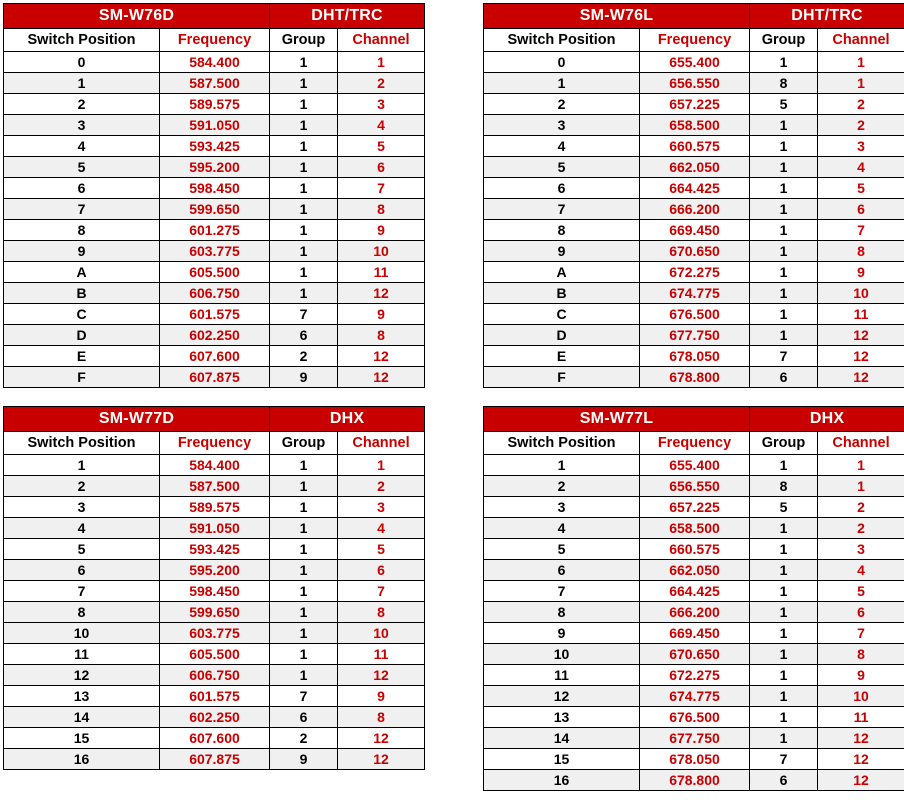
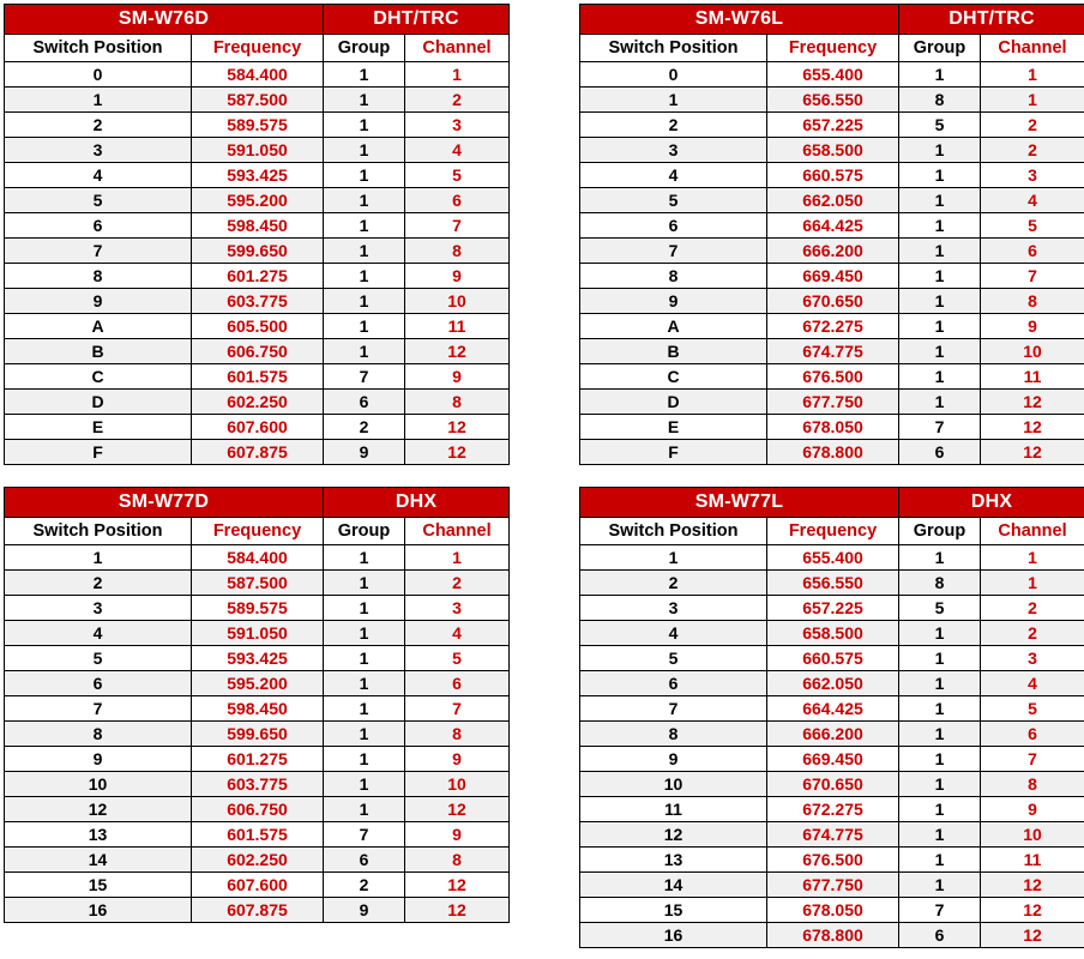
  SM-W76D	DHT/TRC
  Switch Position	Frequency	Group	Channel
  0	584.400	1	1
  1	587.500	1	2
  2	589.575	1	3
  3	591.050	1	4
  4	593.425	1	5
  5	595.200	1	6
  6	598.450	1	7
  7	599.650	1	8
  8	601.275	1	9
  9	603.775	1	10
  A	605.500	1	11
  B	606.750	1	12
  C	601.575	7	9
  D	602.250	6	8
  E	607.600	2	12
  F	607.875	9	12
  SM-W76L	DHT/TRC
  Switch Position	Frequency	Group	Channel
  0	655.400	1	1
  1	656.550	8	1
  2	657.225	5	2
  3	658.500	1	2
  4	660.575	1	3
  5	662.050	1	4
  6	664.425	1	5
  7	666.200	1	6
  8	669.450	1	7
  9	670.650	1	8
  A	672.275	1	9
  B	674.775	1	10
  C	676.500	1	11
  D	677.750	1	12
  E	678.050	7	12
  F	678.800	6	12
  SM-W77D	DHX
  Switch Position	Frequency	Group	Channel
  1	584.400	1	1
  2	587.500	1	2
  3	589.575	1	3
  4	591.050	1	4
  5	593.425	1	5
  6	595.200	1	6
  7	598.450	1	7
  8	599.650	1	8
+ 9	601.275	1	9
  10	603.775	1	10
- 11	605.500	1	11
  12	606.750	1	12
  13	601.575	7	9
  14	602.250	6	8
  15	607.600	2	12
  16	607.875	9	12
  SM-W77L	DHX
  Switch Position	Frequency	Group	Channel
  1	655.400	1	1
  2	656.550	8	1
  3	657.225	5	2
  4	658.500	1	2
  5	660.575	1	3
  6	662.050	1	4
  7	664.425	1	5
  8	666.200	1	6
  9	669.450	1	7
  10	670.650	1	8
  11	672.275	1	9
  12	674.775	1	10
  13	676.500	1	11
  14	677.750	1	12
  15	678.050	7	12
  16	678.800	6	12
